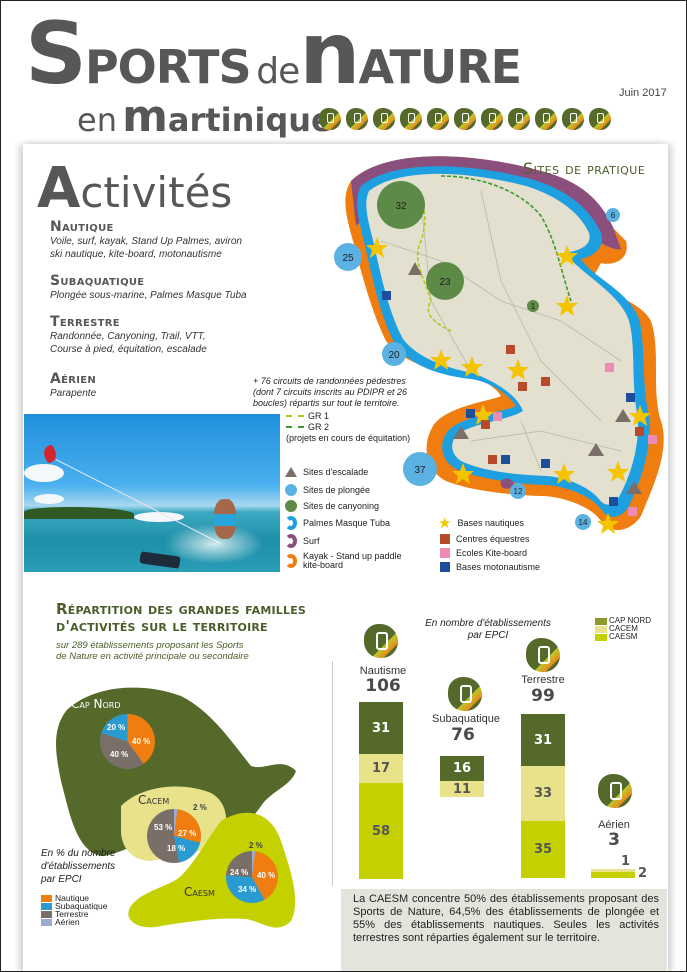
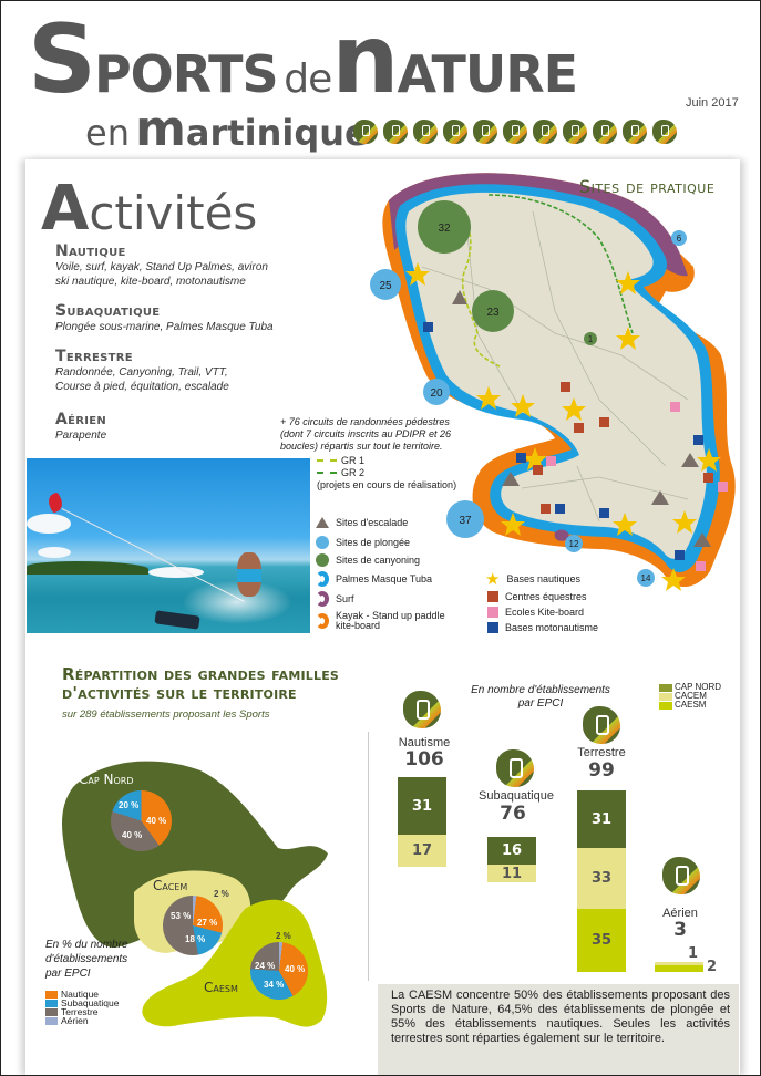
  SPORTS denATURE
  en martiniqu
  Juin 2017
  Activités
  Nautique
  Voile, surf, kayak, Stand Up Palmes, aviron
  ski nautique, kite-board, motonautisme
  Subaquatique
  Plongée sous-marine, Palmes Masque Tuba
  Terrestre
  Randonnée, Canyoning, Trail, VTT,
  Course à pied, équitation, escalade
  Aérien
  Parapente
  32
  23
  1
  25
  20
  37
  6
  12
  14
  Sites de pratique
  + 76 circuits de randonnées pédestres
  (dont 7 circuits inscrits au PDIPR et 26
  boucles) répartis sur tout le territoire.
  GR 1
  GR 2
- (projets en cours de équitation)
+ (projets en cours de réalisation)
  Sites d'escalade
  Sites de plongée
  Sites de canyoning
  Palmes Masque Tuba
  Surf
  Kayak - Stand up paddle
  kite-board
  ★
  Bases nautiques
  Centres équestres
  Ecoles Kite-board
  Bases motonautisme
  Répartition des grandes familles
  d'activités sur le territoire
  sur 289 établissements proposant les Sports
- de Nature en activité principale ou secondaire
  Cap Nord
  20 %
  40 %
  40 %
  Cacem
  2 %
  53 %
  27 %
  18 %
  Caesm
  2 %
  24 %
  40 %
  34 %
  En % du nombre
  d'établissements
  par EPCI
  Nautique
  Subaquatique
  Terrestre
  Aérien
  En nombre d'établissements
  par EPCI
  CAP NORD
  CACEM
  CAESM
  Nautisme
  106
  31
  17
- 58
  Subaquatique
  76
  16
  11
  Terrestre
  99
  31
  33
  35
  Aérien
  3
  1
  2
  La CAESM concentre 50% des établissements proposant des Sports de Nature, 64,5% des établissements de plongée et 55% des établissements nautiques. Seules les activités terrestres sont réparties également sur le territoire.
